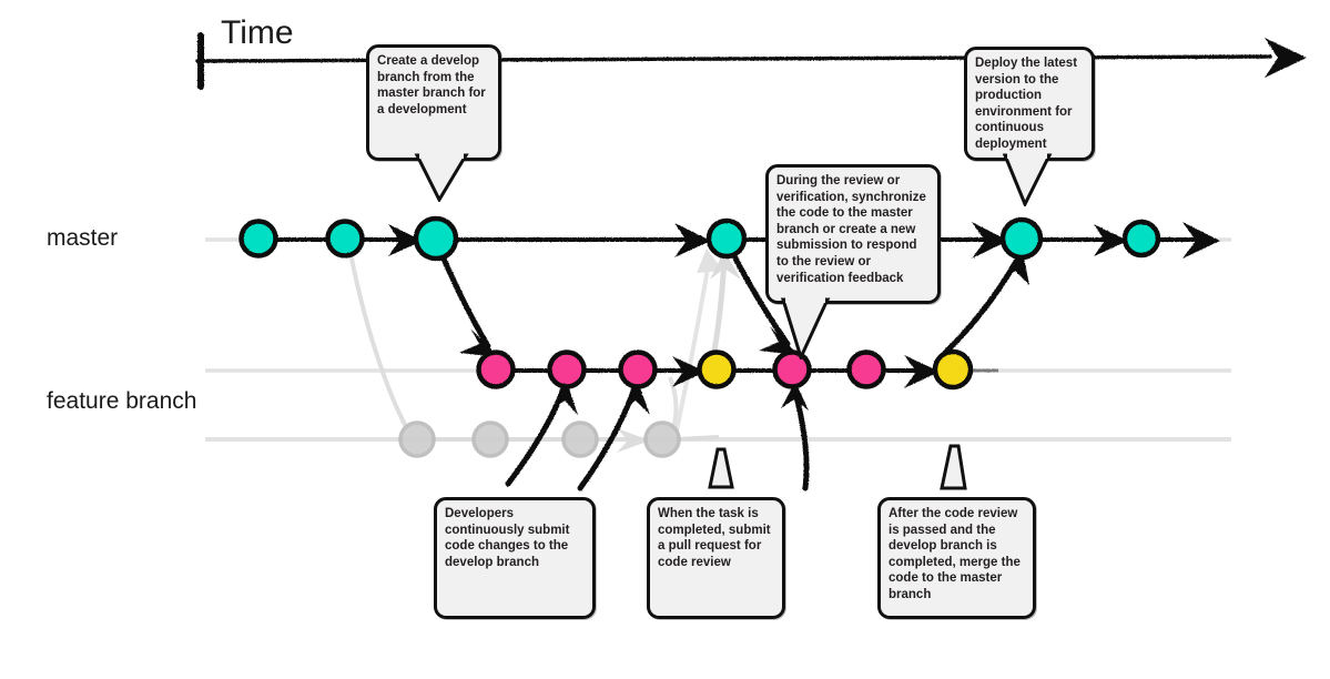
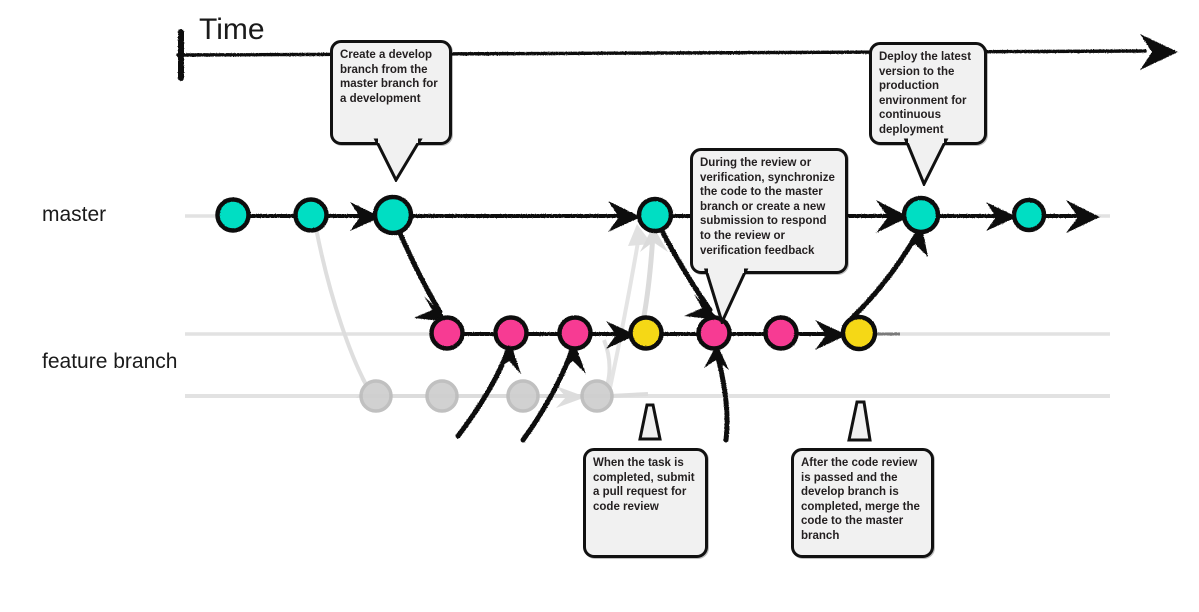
  master
  feature branch
  Time
  Create a develop branch from the master branch for a development
  Deploy the latest version to the production environment for continuous deployment
  During the review or verification, synchronize the code to the master branch or create a new submission to respond to the review or verification feedback
- Developers continuously submit code changes to the develop branch
  When the task is completed, submit a pull request for code review
  After the code review is passed and the develop branch is completed, merge the code to the master branch
